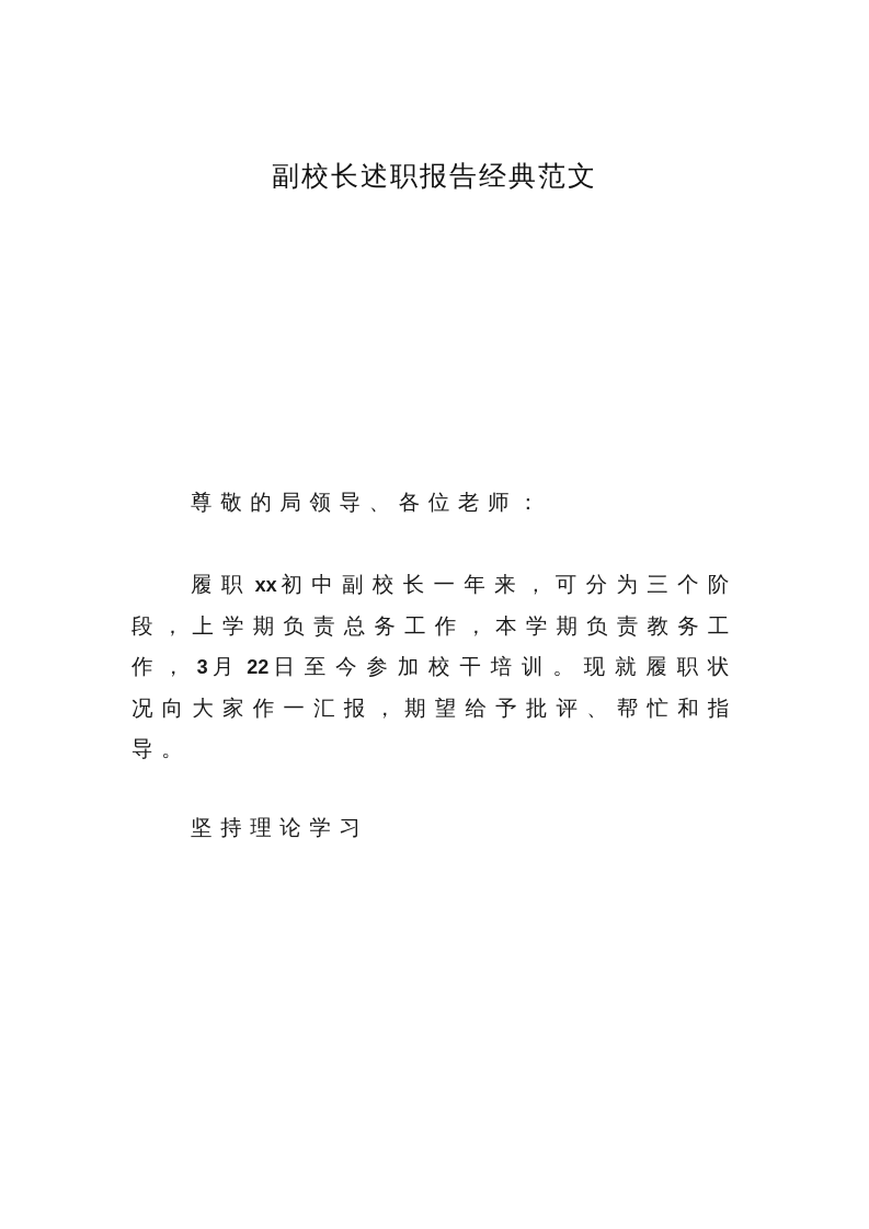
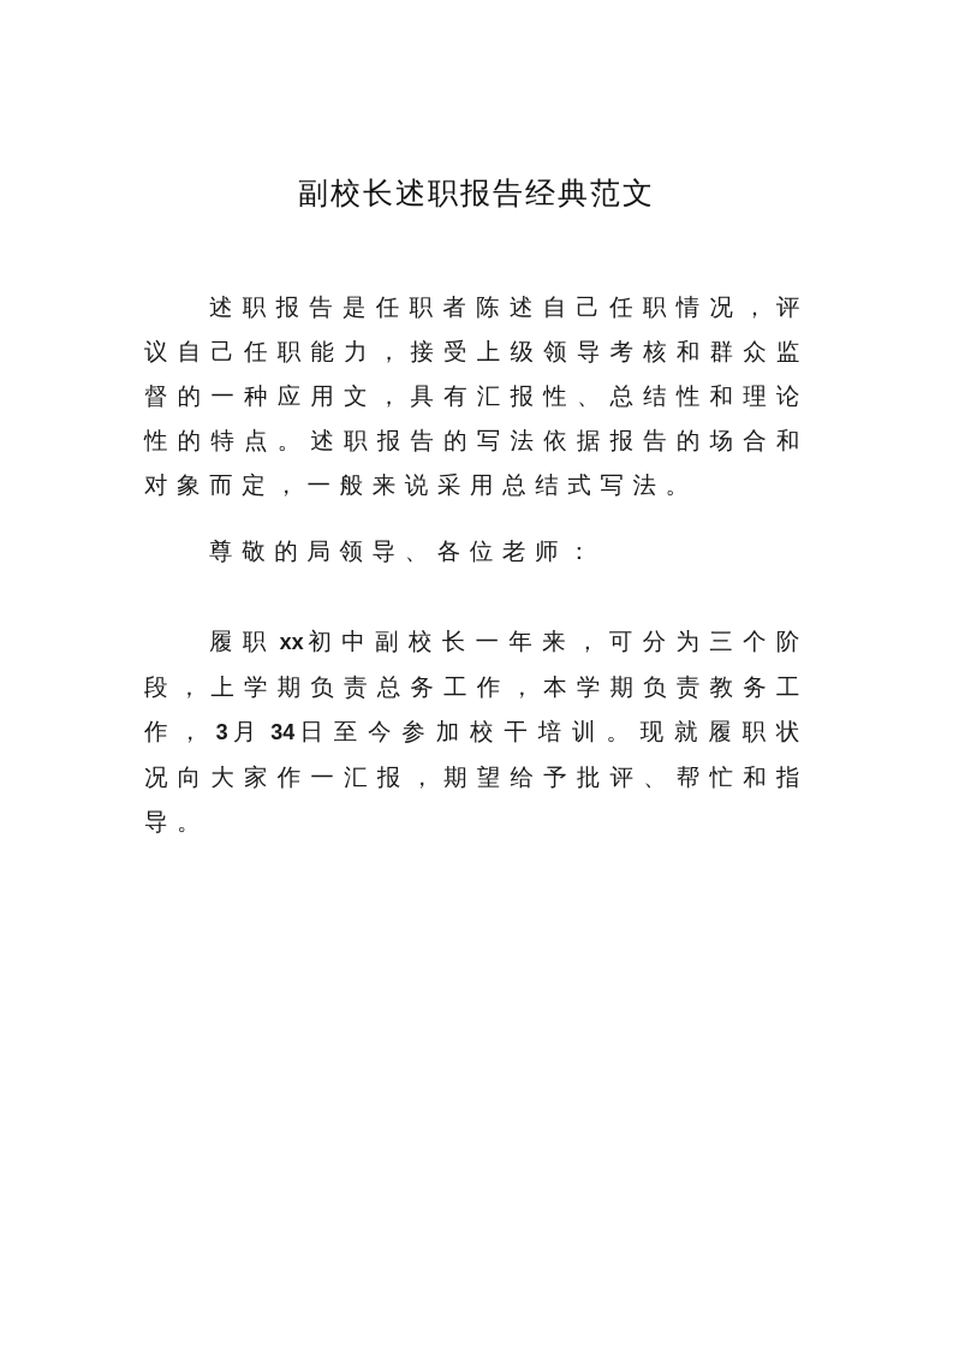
  副校长述职报告经典范文
+ 述职报告是任职者陈述自己任职情况，评议自己任职能力，接受上级领导考核和群众监督的一种应用文，具有汇报性、总结性和理论性的特点。述职报告的写法依据报告的场合和对象而定，一般来说采用总结式写法。
  尊敬的局领导、各位老师：
- 履职 xx 初中副校长一年来，可分为三个阶段，上学期负责总务工作，本学期负责教务工作， 3 月 22 日至今参加校干培训。现就履职状况向大家作一汇报，期望给予批评、帮忙和指导。
+ 履职 xx 初中副校长一年来，可分为三个阶段，上学期负责总务工作，本学期负责教务工作， 3 月 34 日至今参加校干培训。现就履职状况向大家作一汇报，期望给予批评、帮忙和指导。
- 坚持理论学习
